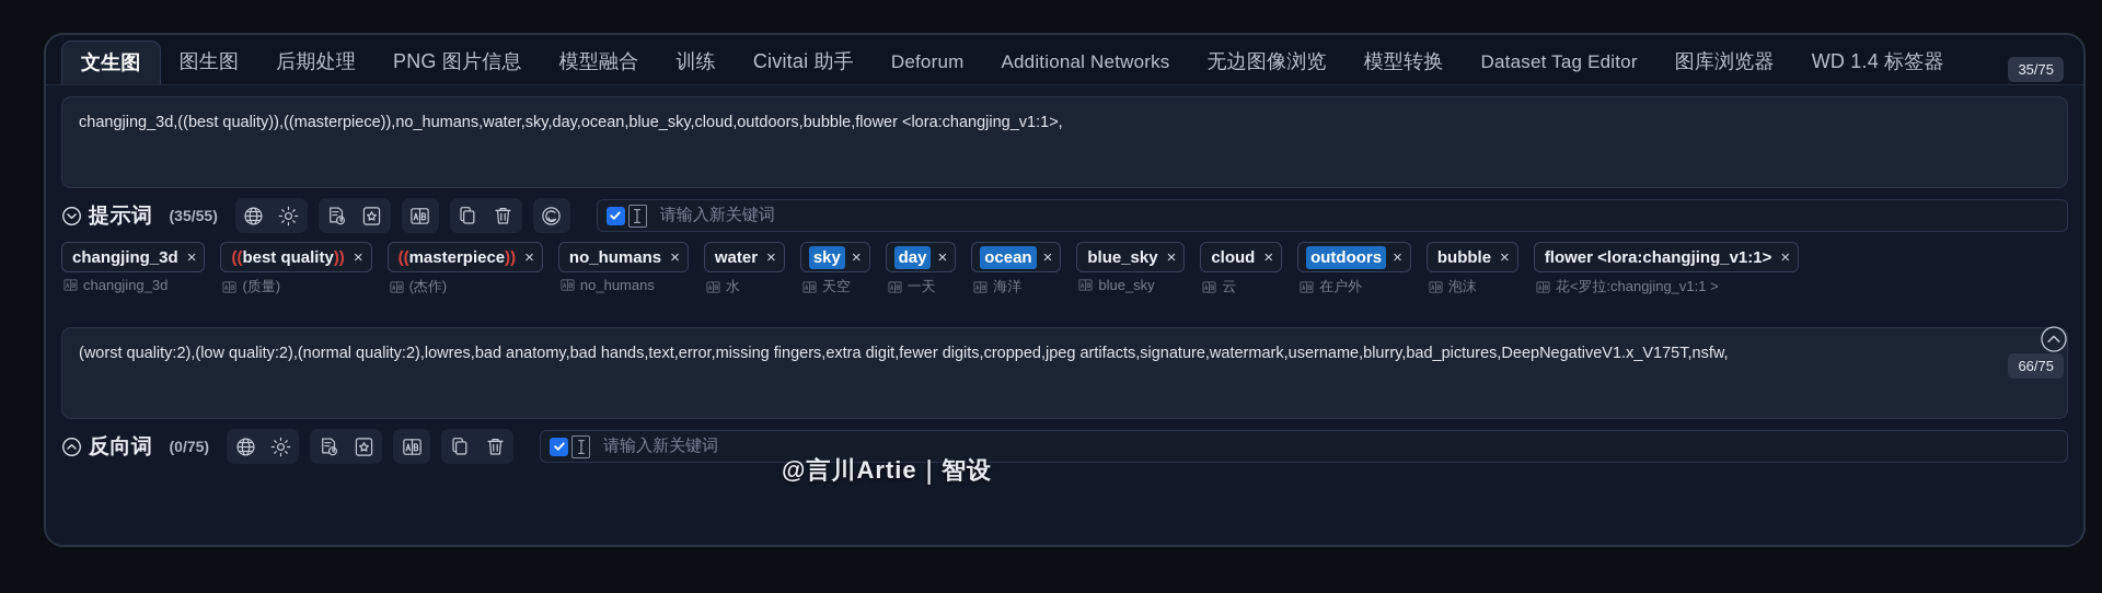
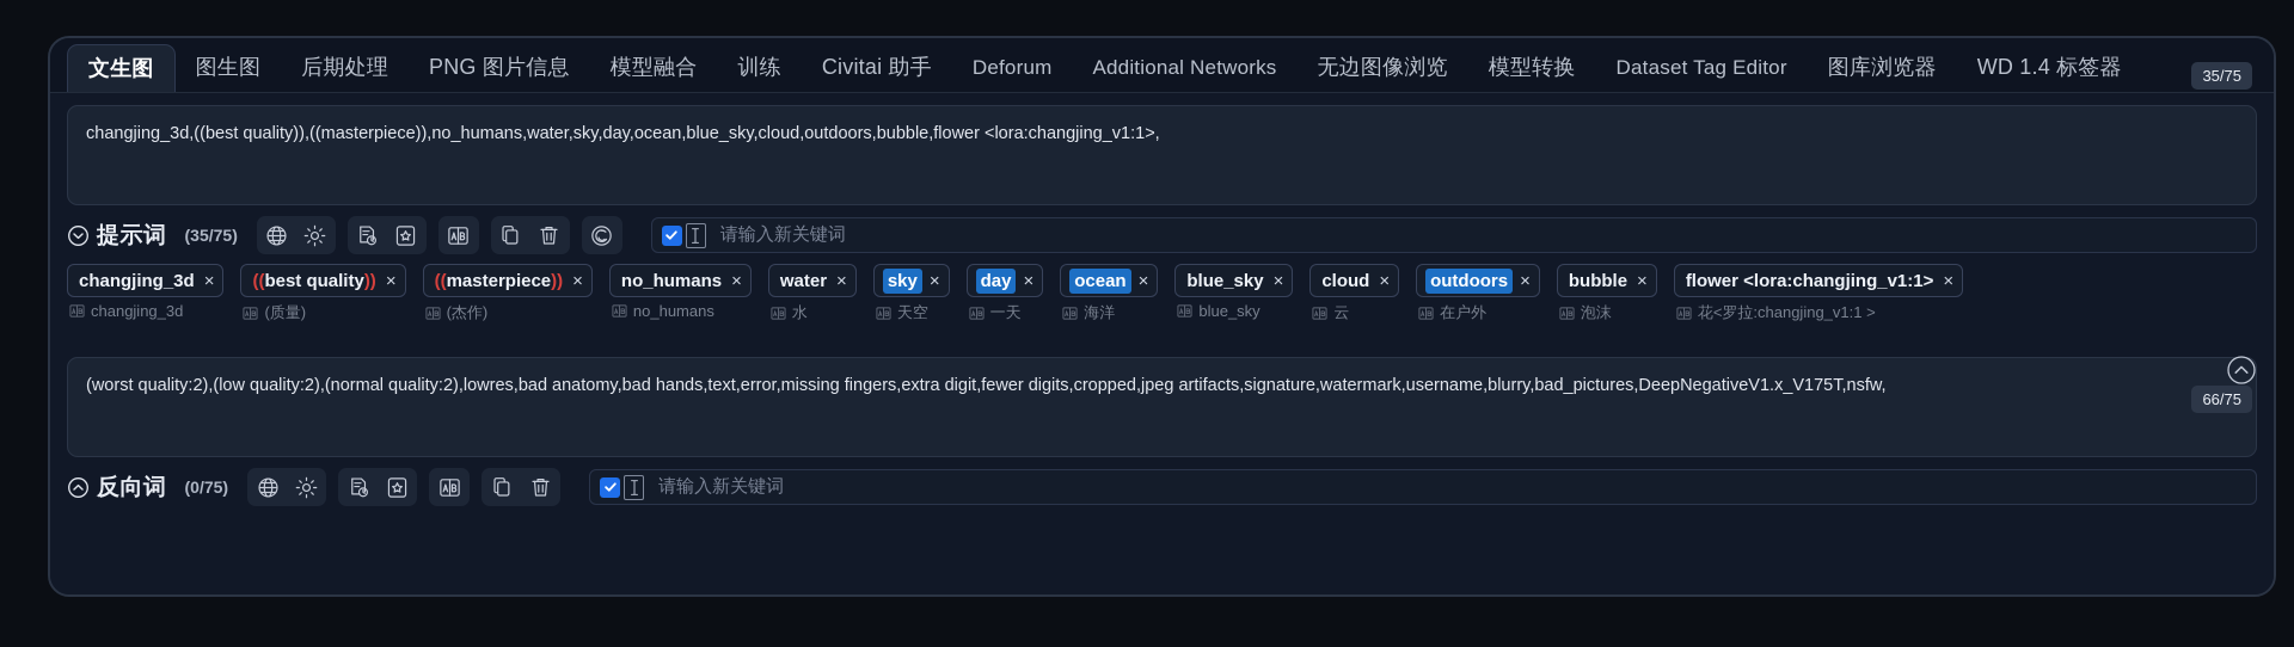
  文生图
  图生图
  后期处理
  PNG 图片信息
  模型融合
  训练
  Civitai 助手
  Deforum
  Additional Networks
  无边图像浏览
  模型转换
  Dataset Tag Editor
  图库浏览器
  WD 1.4 标签器
  35/75
  changjing_3d,((best quality)),((masterpiece)),no_humans,water,sky,day,ocean,blue_sky,cloud,outdoors,bubble,flower <lora:changjing_v1:1>,
  提示词
- (35/55)
+ (35/75)
  请输入新关键词
  changjing_3d
  ×
  changjing_3d
  ((best quality))
  ×
  (质量)
  ((masterpiece))
  ×
  (杰作)
  no_humans
  ×
  no_humans
  water
  ×
  水
  sky
  ×
  天空
  day
  ×
  一天
  ocean
  ×
  海洋
  blue_sky
  ×
  blue_sky
  cloud
  ×
  云
  outdoors
  ×
  在户外
  bubble
  ×
  泡沫
  flower <lora:changjing_v1:1>
  ×
  花<罗拉:changjing_v1:1 >
  66/75
  (worst quality:2),(low quality:2),(normal quality:2),lowres,bad anatomy,bad hands,text,error,missing fingers,extra digit,fewer digits,cropped,jpeg artifacts,signature,watermark,username,blurry,bad_pictures,DeepNegativeV1.x_V175T,nsfw,
  反向词
  (0/75)
  请输入新关键词
- @言川Artie｜智设
